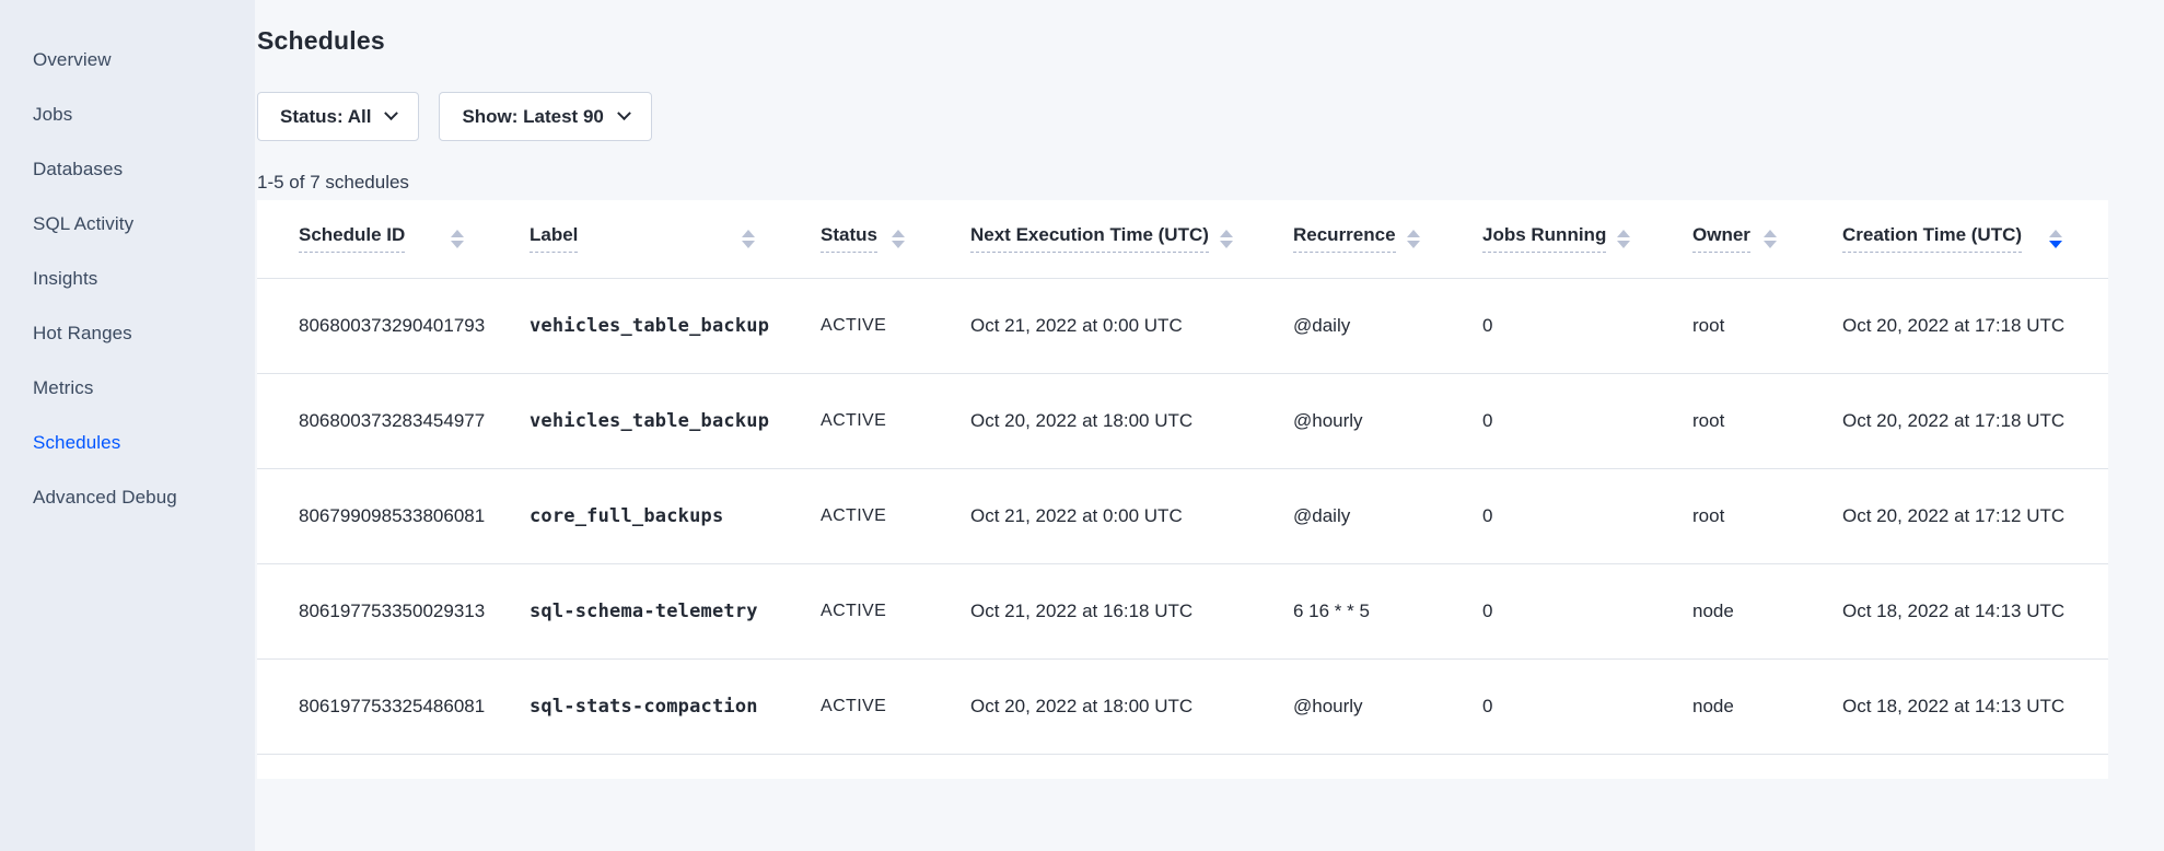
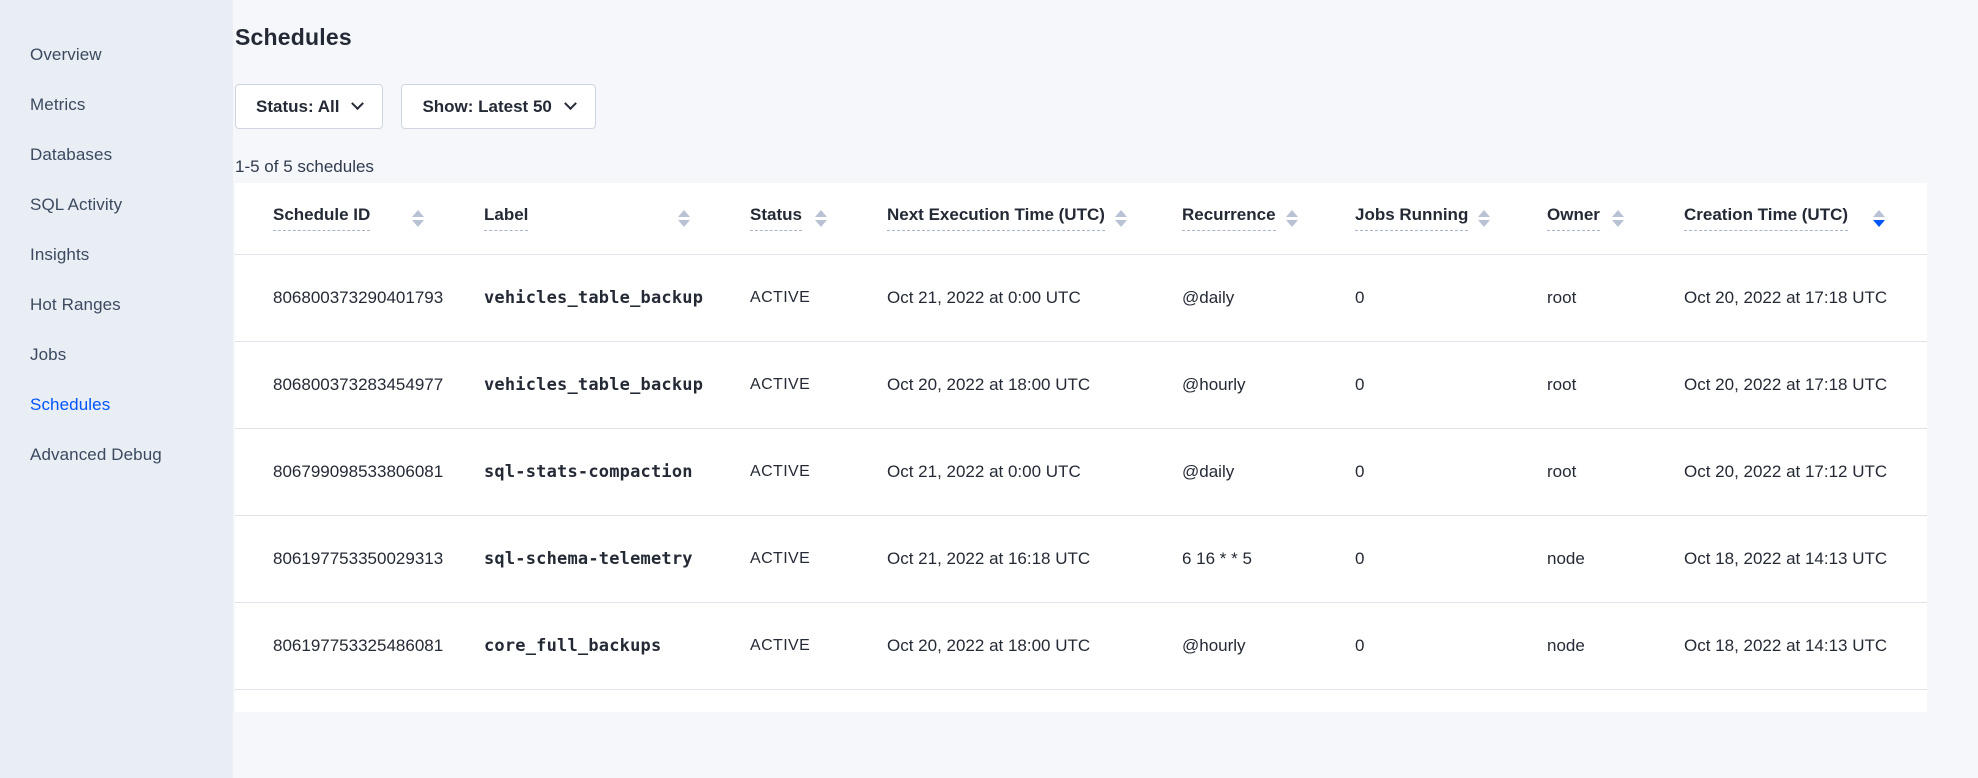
  Overview
- Jobs
+ Metrics
  Databases
  SQL Activity
  Insights
  Hot Ranges
- Metrics
+ Jobs
  Schedules
  Advanced Debug
  Schedules
  Status: All
- Show: Latest 90
+ Show: Latest 50
- 1-5 of 7 schedules
+ 1-5 of 5 schedules
  Schedule ID	Label	Status	Next Execution Time (UTC)	Recurrence	Jobs Running	Owner	Creation Time (UTC)
  806800373290401793	vehicles_table_backup	ACTIVE	Oct 21, 2022 at 0:00 UTC	@daily	0	root	Oct 20, 2022 at 17:18 UTC
  806800373283454977	vehicles_table_backup	ACTIVE	Oct 20, 2022 at 18:00 UTC	@hourly	0	root	Oct 20, 2022 at 17:18 UTC
- 806799098533806081	core_full_backups	ACTIVE	Oct 21, 2022 at 0:00 UTC	@daily	0	root	Oct 20, 2022 at 17:12 UTC
+ 806799098533806081	sql-stats-compaction	ACTIVE	Oct 21, 2022 at 0:00 UTC	@daily	0	root	Oct 20, 2022 at 17:12 UTC
  806197753350029313	sql-schema-telemetry	ACTIVE	Oct 21, 2022 at 16:18 UTC	6 16 * * 5	0	node	Oct 18, 2022 at 14:13 UTC
- 806197753325486081	sql-stats-compaction	ACTIVE	Oct 20, 2022 at 18:00 UTC	@hourly	0	node	Oct 18, 2022 at 14:13 UTC
+ 806197753325486081	core_full_backups	ACTIVE	Oct 20, 2022 at 18:00 UTC	@hourly	0	node	Oct 18, 2022 at 14:13 UTC
